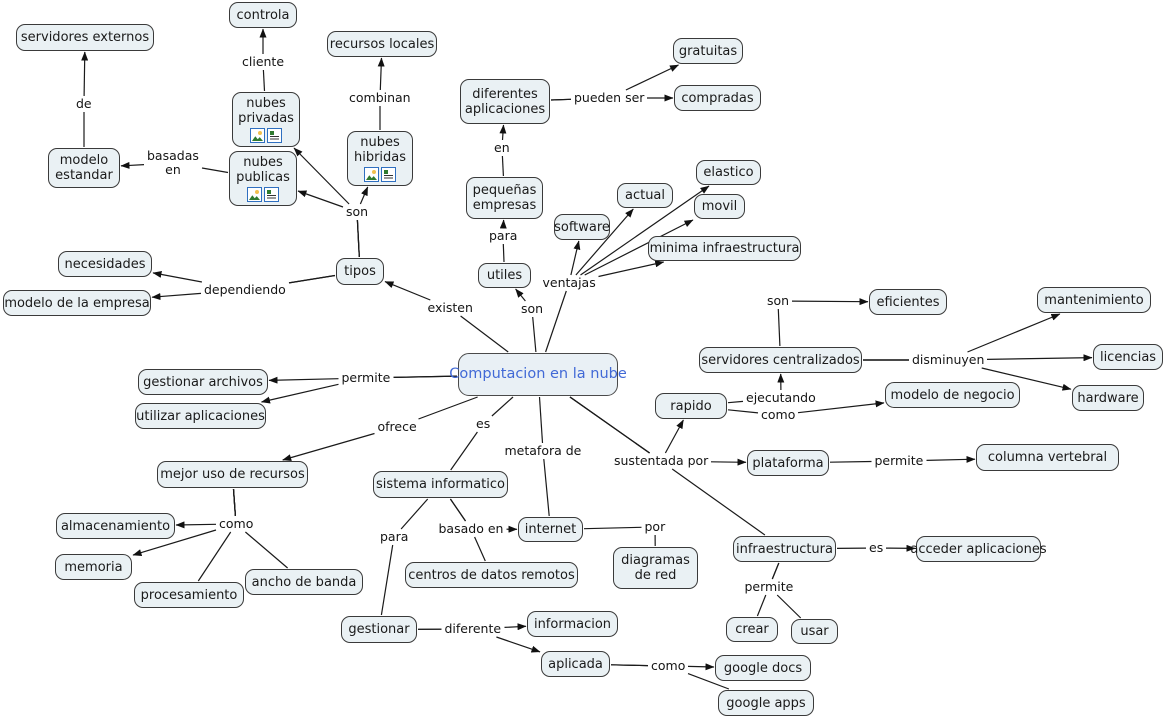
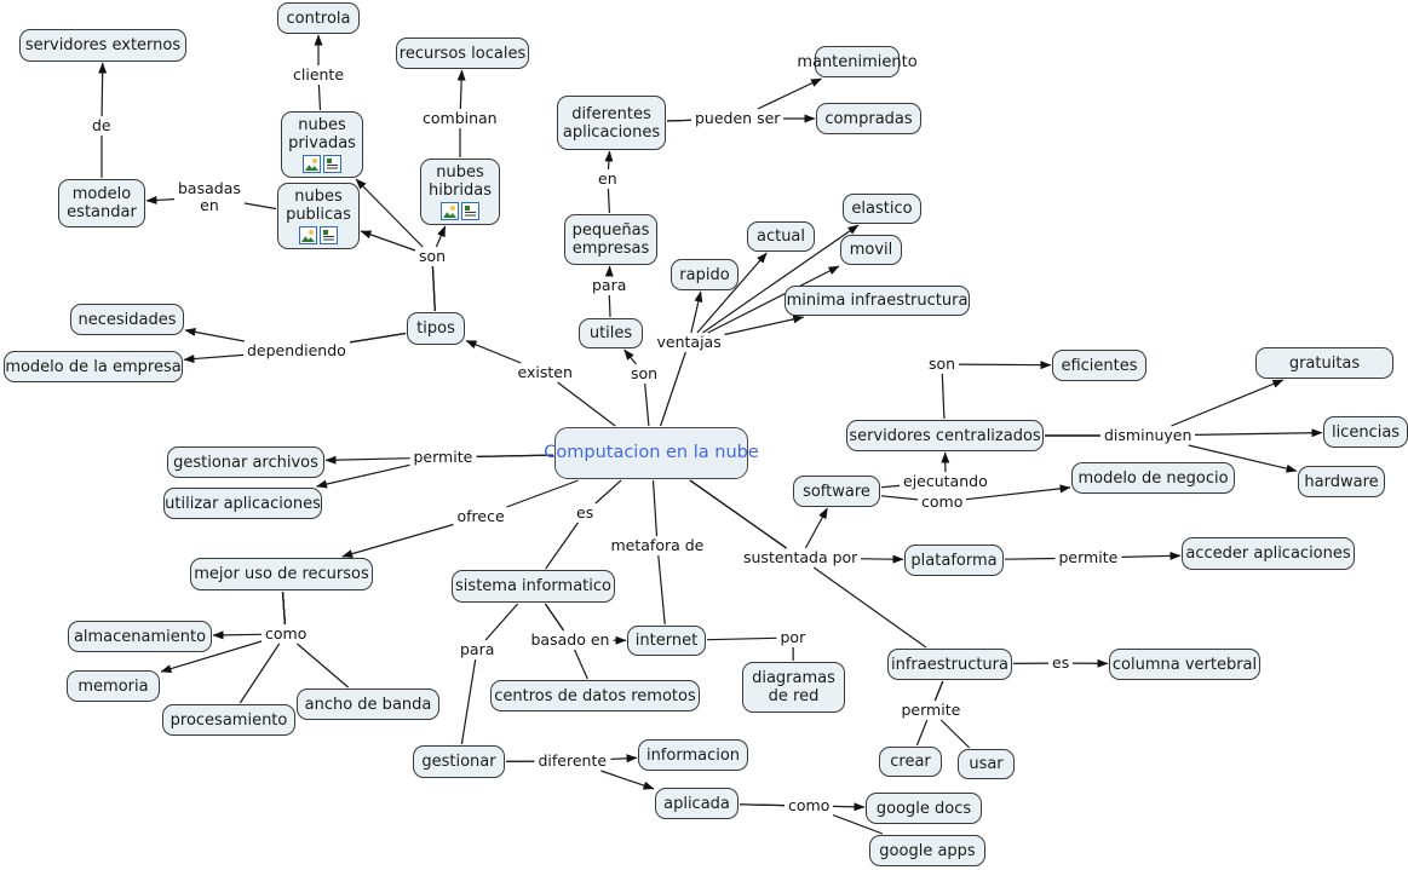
  servidores externos
  controla
  recursos locales
  nubes
  privadas
  nubes
  hibridas
  nubes
  publicas
  modelo
  estandar
  diferentes
  aplicaciones
- gratuitas
+ mantenimiento
  compradas
  pequeñas
  empresas
  elastico
  actual
  movil
- software
+ rapido
  minima infraestructura
  utiles
  necesidades
  modelo de la empresa
  tipos
  eficientes
- mantenimiento
+ gratuitas
  servidores centralizados
  licencias
  hardware
  Computacion en la nube
  gestionar archivos
- rapido
+ software
  modelo de negocio
  utilizar aplicaciones
  plataforma
- columna vertebral
+ acceder aplicaciones
  mejor uso de recursos
  sistema informatico
  infraestructura
- acceder aplicaciones
+ columna vertebral
  almacenamiento
  internet
  memoria
  diagramas
  de red
  centros de datos remotos
  ancho de banda
  procesamiento
  crear
  usar
  gestionar
  informacion
  aplicada
  google docs
  google apps
  de
  cliente
  combinan
  basadas
  en
  son
  pueden ser
  en
  para
  ventajas
  dependiendo
  existen
  son
  son
  disminuyen
  permite
  ejecutando
  como
  ofrece
  es
  metafora de
  sustentada por
  permite
  es
  como
  basado en
  por
  para
  permite
  diferente
  como
